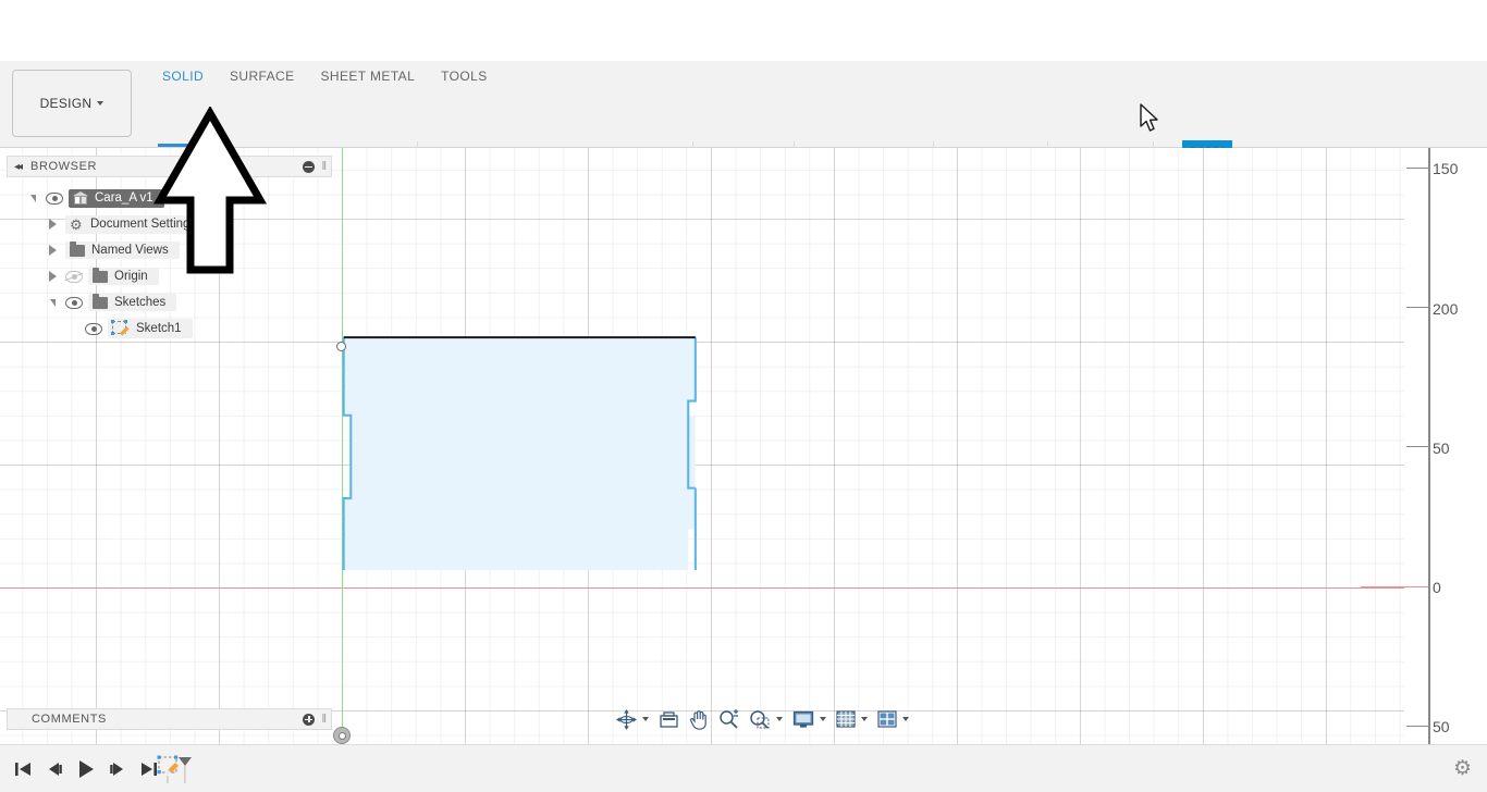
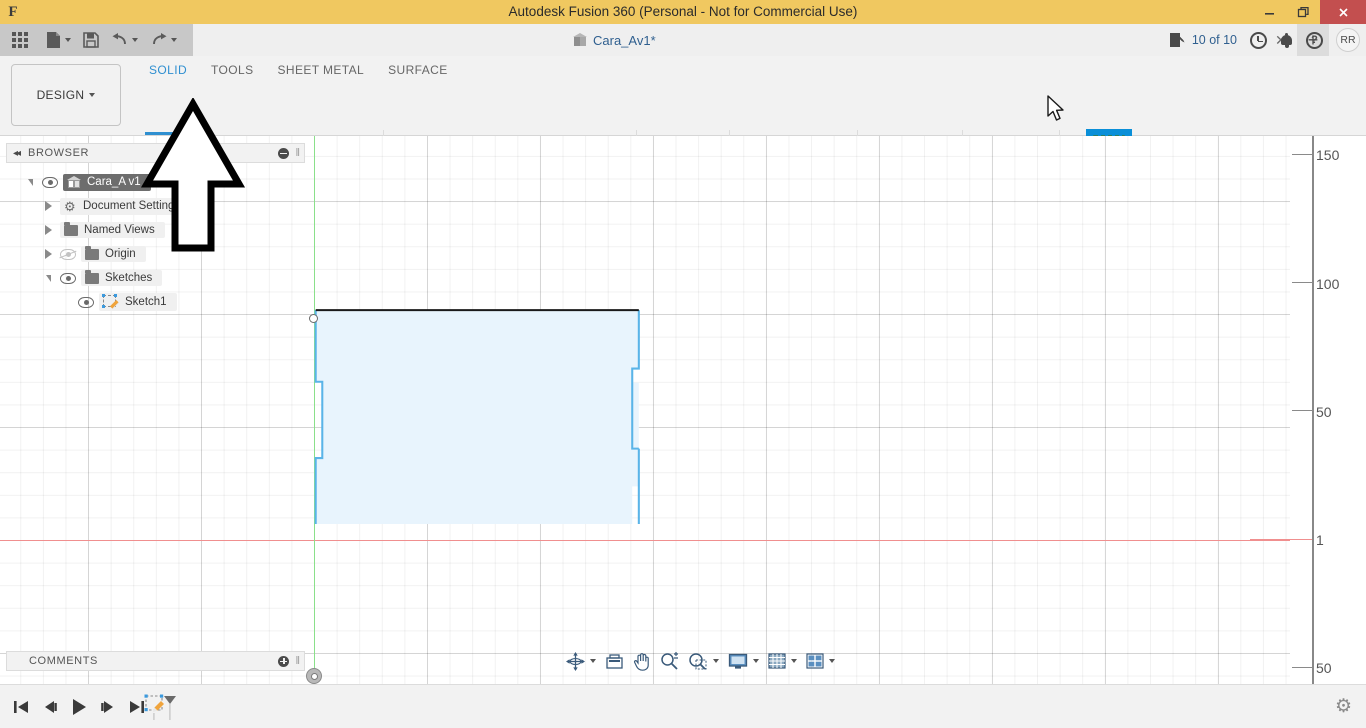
+ F
+ Autodesk Fusion 360 (Personal - Not for Commercial Use)
+ Cara_Av1*
+ +
+ 10 of 10
+ ?
+ RR
  DESIGN
  SOLID
- SURFACE
+ TOOLS
  SHEET METAL
- TOOLS
+ SURFACE
  150
- 200
+ 100
  50
- 0
+ 1
  50
  ◂◂
  BROWSER
  ‖
  Cara_A v1
  ⚙
  Document Setting
  Named Views
  Origin
  Sketches
  Sketch1
  COMMENTS
  ‖
  ⚙
